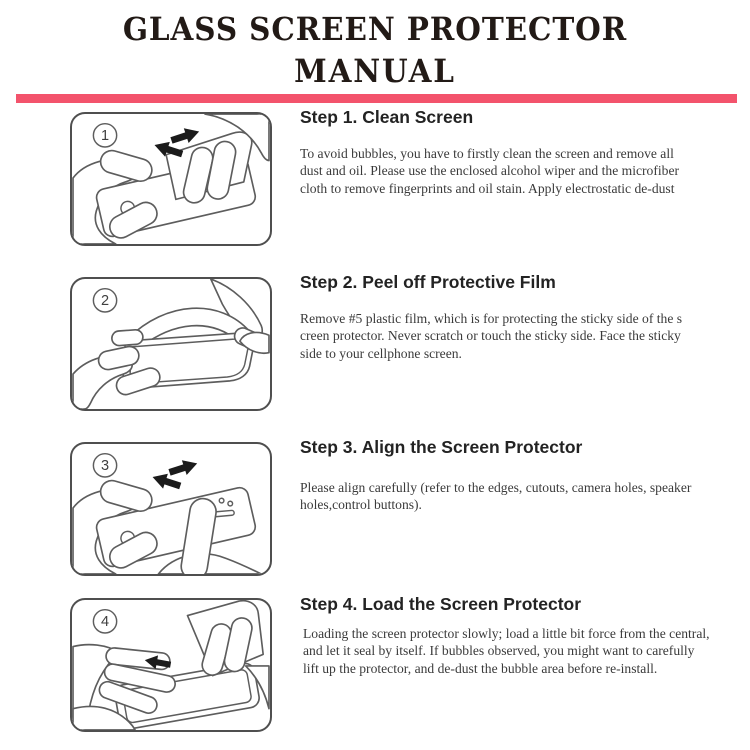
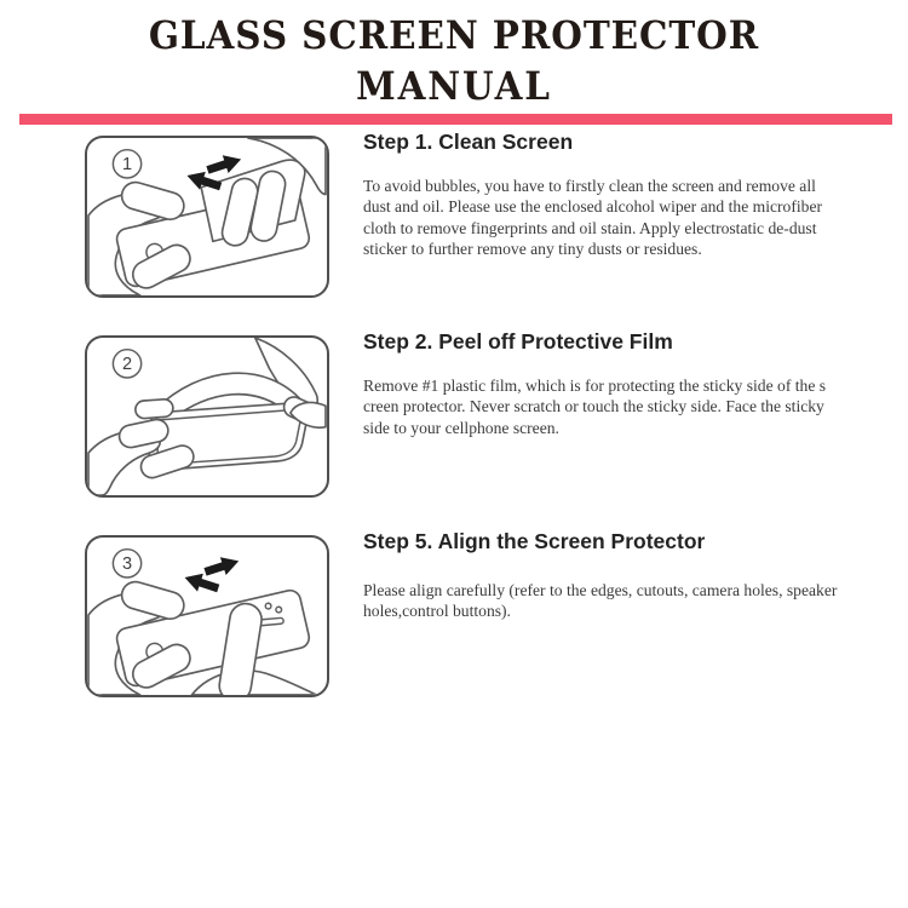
  GLASS SCREEN PROTECTOR
  MANUAL
  1
  Step 1. Clean Screen
  To avoid bubbles, you have to firstly clean the screen and remove all
  dust and oil. Please use the enclosed alcohol wiper and the microfiber
  cloth to remove fingerprints and oil stain. Apply electrostatic de-dust
+ sticker to further remove any tiny dusts or residues.
  2
  Step 2. Peel off Protective Film
- Remove #5 plastic film, which is for protecting the sticky side of the s
+ Remove #1 plastic film, which is for protecting the sticky side of the s
  creen protector. Never scratch or touch the sticky side. Face the sticky
  side to your cellphone screen.
  3
- Step 3. Align the Screen Protector
+ Step 5. Align the Screen Protector
  Please align carefully (refer to the edges, cutouts, camera holes, speaker
  holes,control buttons).
- 4
- Step 4. Load the Screen Protector
- Loading the screen protector slowly; load a little bit force from the central,
- and let it seal by itself. If bubbles observed, you might want to carefully
- lift up the protector, and de-dust the bubble area before re-install.
